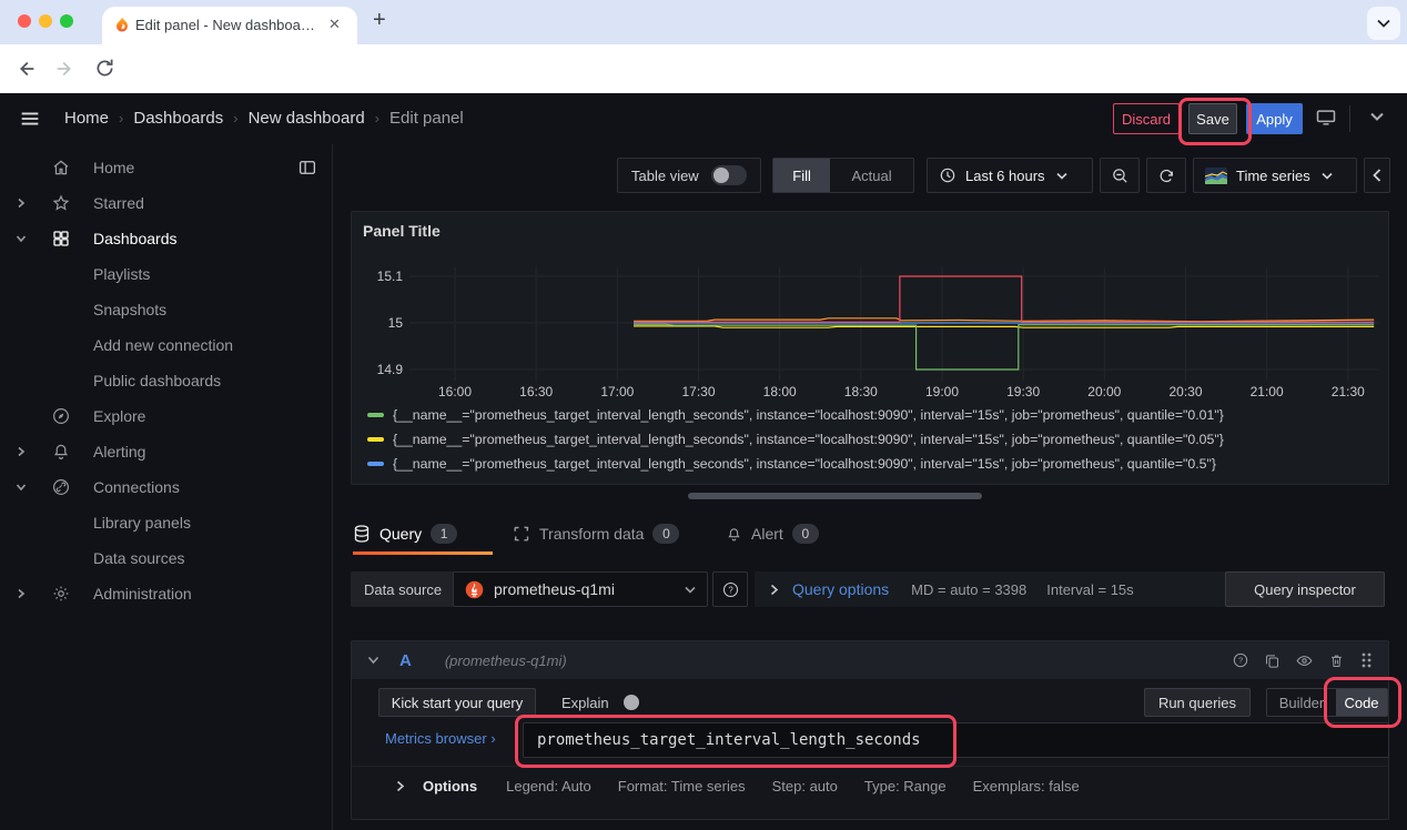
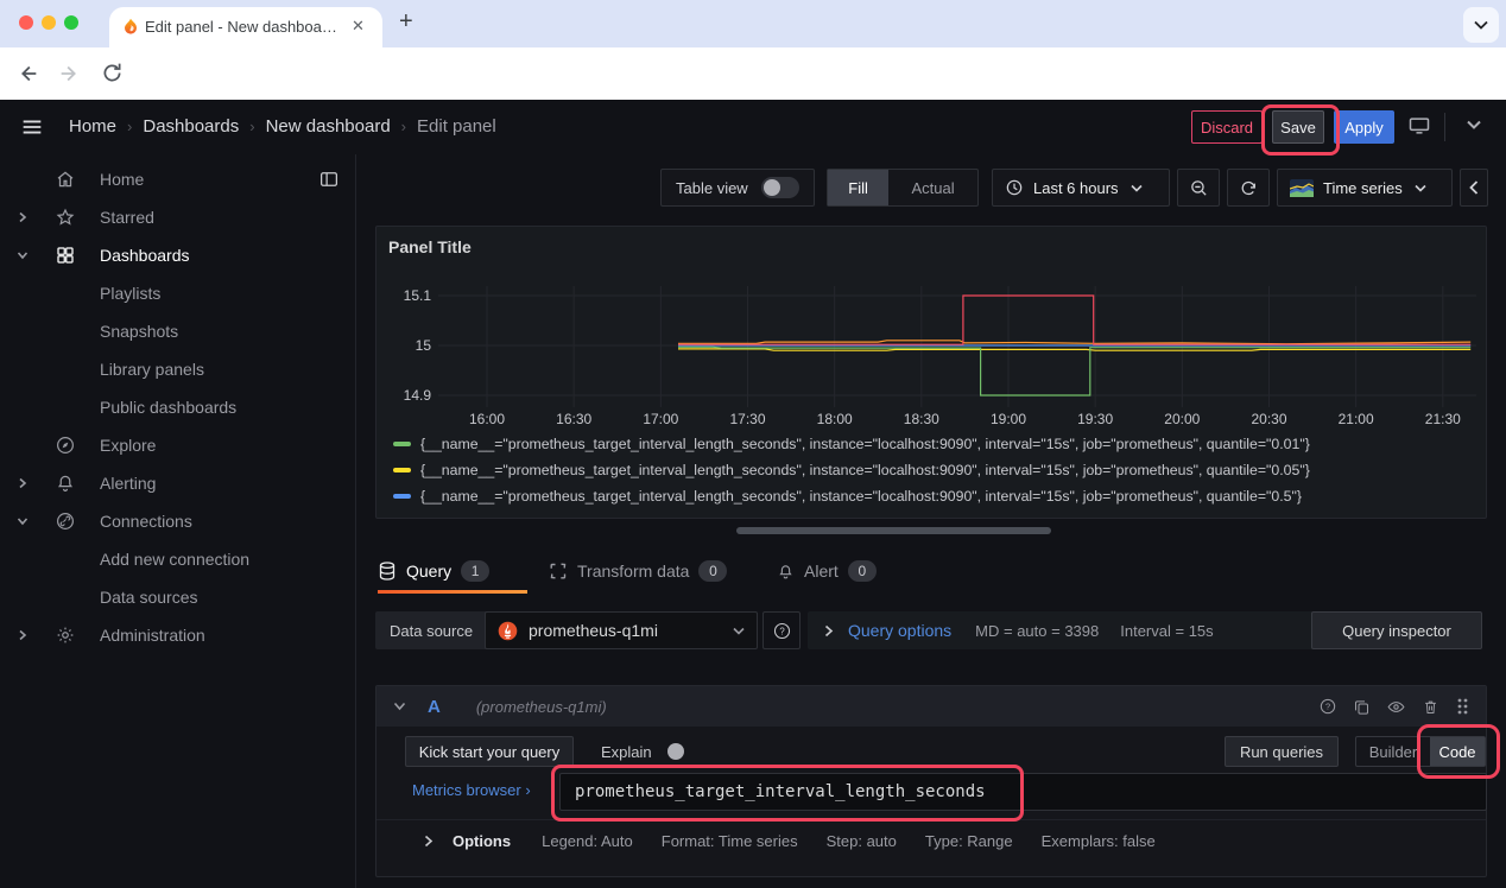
  Edit panel - New dashboard
  ✕
  +
  Home
  ›
  Dashboards
  ›
  New dashboard
  ›
  Edit panel
  Discard
  Save
  Apply
  Home
  Starred
  Dashboards
  Playlists
  Snapshots
- Add new connection
+ Library panels
  Public dashboards
  Explore
  Alerting
  Connections
- Library panels
+ Add new connection
  Data sources
  Administration
  Table view
  Fill
  Actual
  Last 6 hours
  Time series
  Panel Title
  14.9
  15
  15.1
  16:00
  16:30
  17:00
  17:30
  18:00
  18:30
  19:00
  19:30
  20:00
  20:30
  21:00
  21:30
  {__name__="prometheus_target_interval_length_seconds", instance="localhost:9090", interval="15s", job="prometheus", quantile="0.01"}
  {__name__="prometheus_target_interval_length_seconds", instance="localhost:9090", interval="15s", job="prometheus", quantile="0.05"}
  {__name__="prometheus_target_interval_length_seconds", instance="localhost:9090", interval="15s", job="prometheus", quantile="0.5"}
  Query
  1
  Transform data
  0
  Alert
  0
  Data source
  prometheus-q1mi
  ?
  Query options
  MD = auto = 3398
  Interval = 15s
  Query inspector
  A
  (prometheus-q1mi)
  ?
  Kick start your query
  Explain
  Run queries
  Builder
  Code
  Metrics browser ›
  prometheus_target_interval_length_seconds
  Options
  Legend: Auto
  Format: Time series
  Step: auto
  Type: Range
  Exemplars: false
